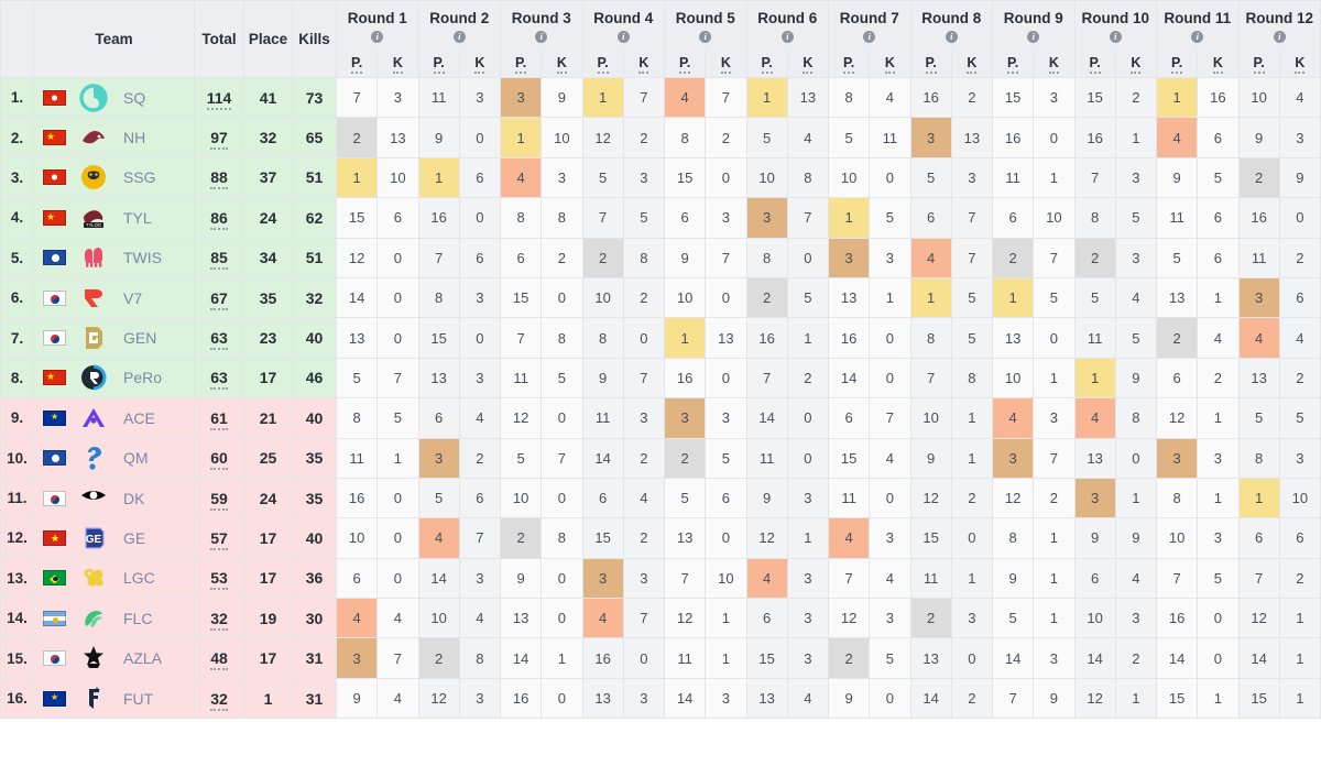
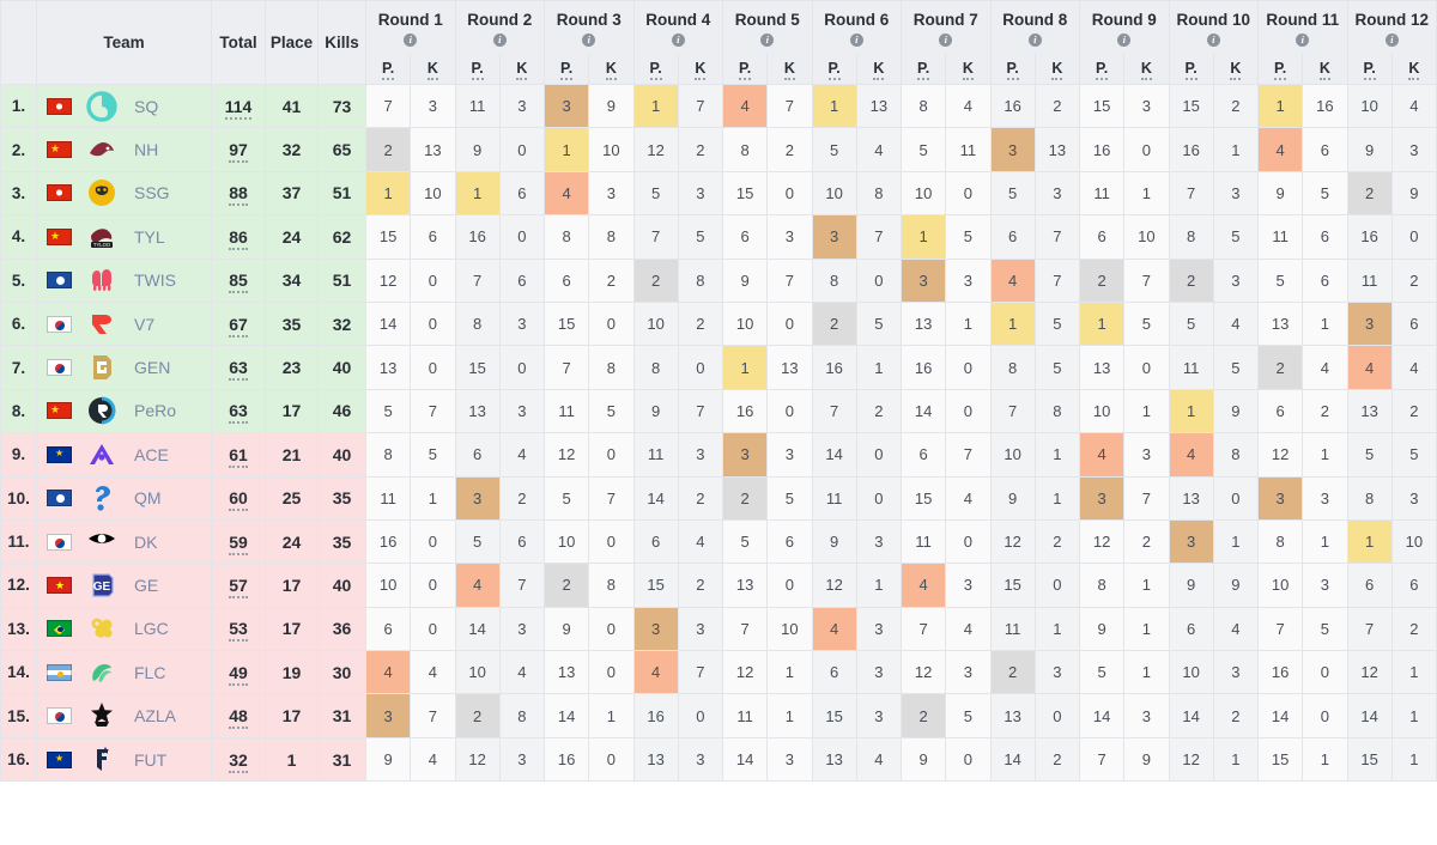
  	Team	Total	Place	Kills	Round 1i	Round 2i	Round 3i	Round 4i	Round 5i	Round 6i	Round 7i	Round 8i	Round 9i	Round 10i	Round 11i	Round 12i
  P.	K	P.	K	P.	K	P.	K	P.	K	P.	K	P.	K	P.	K	P.	K	P.	K	P.	K	P.	K
  1.	SQ	114	41	73	7	3	11	3	3	9	1	7	4	7	1	13	8	4	16	2	15	3	15	2	1	16	10	4
  2.	NH	97	32	65	2	13	9	0	1	10	12	2	8	2	5	4	5	11	3	13	16	0	16	1	4	6	9	3
  3.	SSG	88	37	51	1	10	1	6	4	3	5	3	15	0	10	8	10	0	5	3	11	1	7	3	9	5	2	9
  4.	TYL	86	24	62	15	6	16	0	8	8	7	5	6	3	3	7	1	5	6	7	6	10	8	5	11	6	16	0
  5.	TWIS	85	34	51	12	0	7	6	6	2	2	8	9	7	8	0	3	3	4	7	2	7	2	3	5	6	11	2
  6.	V7	67	35	32	14	0	8	3	15	0	10	2	10	0	2	5	13	1	1	5	1	5	5	4	13	1	3	6
  7.	GEN	63	23	40	13	0	15	0	7	8	8	0	1	13	16	1	16	0	8	5	13	0	11	5	2	4	4	4
  8.	PeRo	63	17	46	5	7	13	3	11	5	9	7	16	0	7	2	14	0	7	8	10	1	1	9	6	2	13	2
  9.	ACE	61	21	40	8	5	6	4	12	0	11	3	3	3	14	0	6	7	10	1	4	3	4	8	12	1	5	5
  10.	QM	60	25	35	11	1	3	2	5	7	14	2	2	5	11	0	15	4	9	1	3	7	13	0	3	3	8	3
  11.	DK	59	24	35	16	0	5	6	10	0	6	4	5	6	9	3	11	0	12	2	12	2	3	1	8	1	1	10
  12.	GE GE	57	17	40	10	0	4	7	2	8	15	2	13	0	12	1	4	3	15	0	8	1	9	9	10	3	6	6
  13.	LGC	53	17	36	6	0	14	3	9	0	3	3	7	10	4	3	7	4	11	1	9	1	6	4	7	5	7	2
- 14.	FLC	32	19	30	4	4	10	4	13	0	4	7	12	1	6	3	12	3	2	3	5	1	10	3	16	0	12	1
+ 14.	FLC	49	19	30	4	4	10	4	13	0	4	7	12	1	6	3	12	3	2	3	5	1	10	3	16	0	12	1
  15.	AZLA	48	17	31	3	7	2	8	14	1	16	0	11	1	15	3	2	5	13	0	14	3	14	2	14	0	14	1
  16.	FUT	32	1	31	9	4	12	3	16	0	13	3	14	3	13	4	9	0	14	2	7	9	12	1	15	1	15	1
